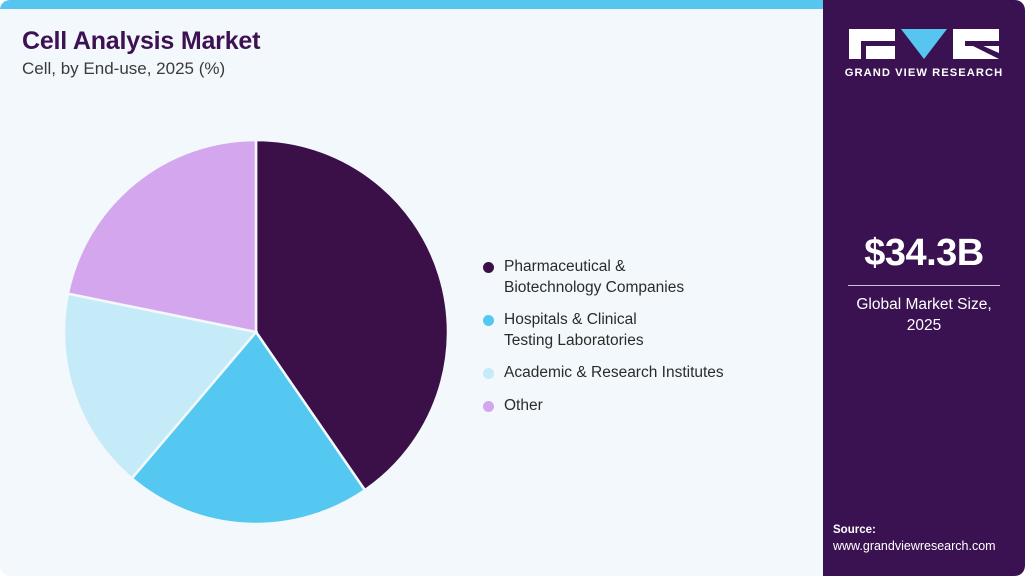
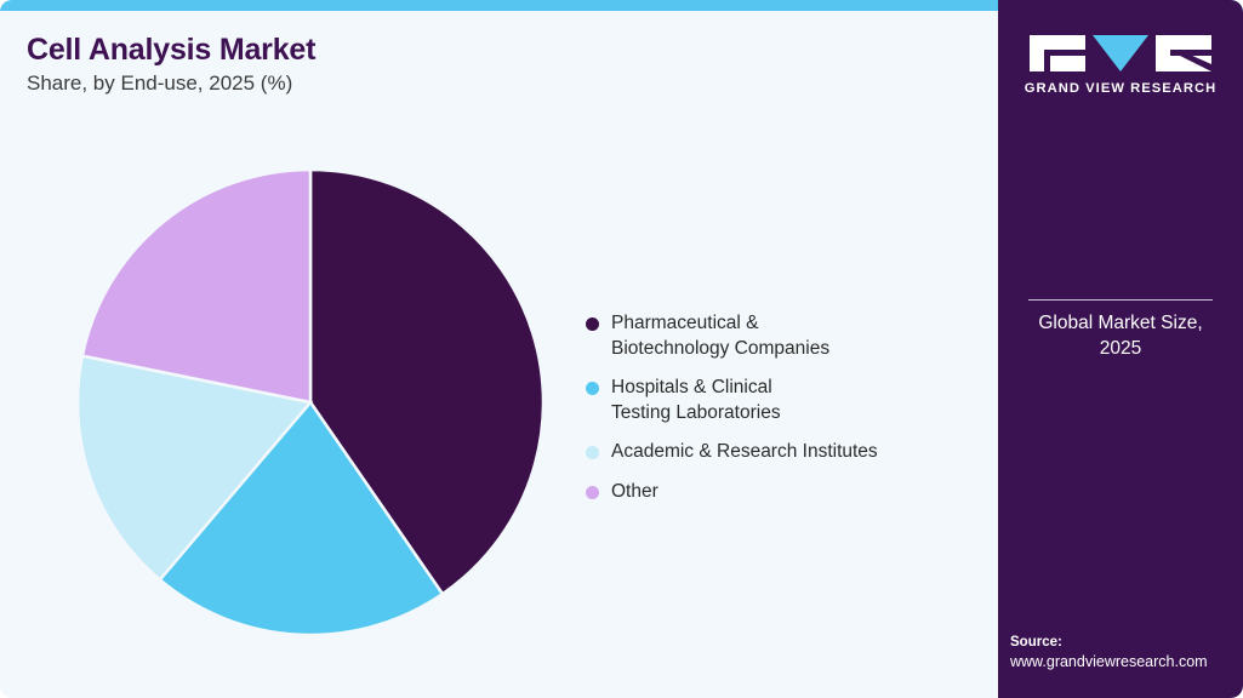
  Cell Analysis Market
- Cell, by End-use, 2025 (%)
+ Share, by End-use, 2025 (%)
  Pharmaceutical &
  Biotechnology Companies
  Hospitals & Clinical
  Testing Laboratories
  Academic & Research Institutes
  Other
  GRAND VIEW RESEARCH
- $34.3B
  Global Market Size,
  2025
  Source:
  www.grandviewresearch.com
